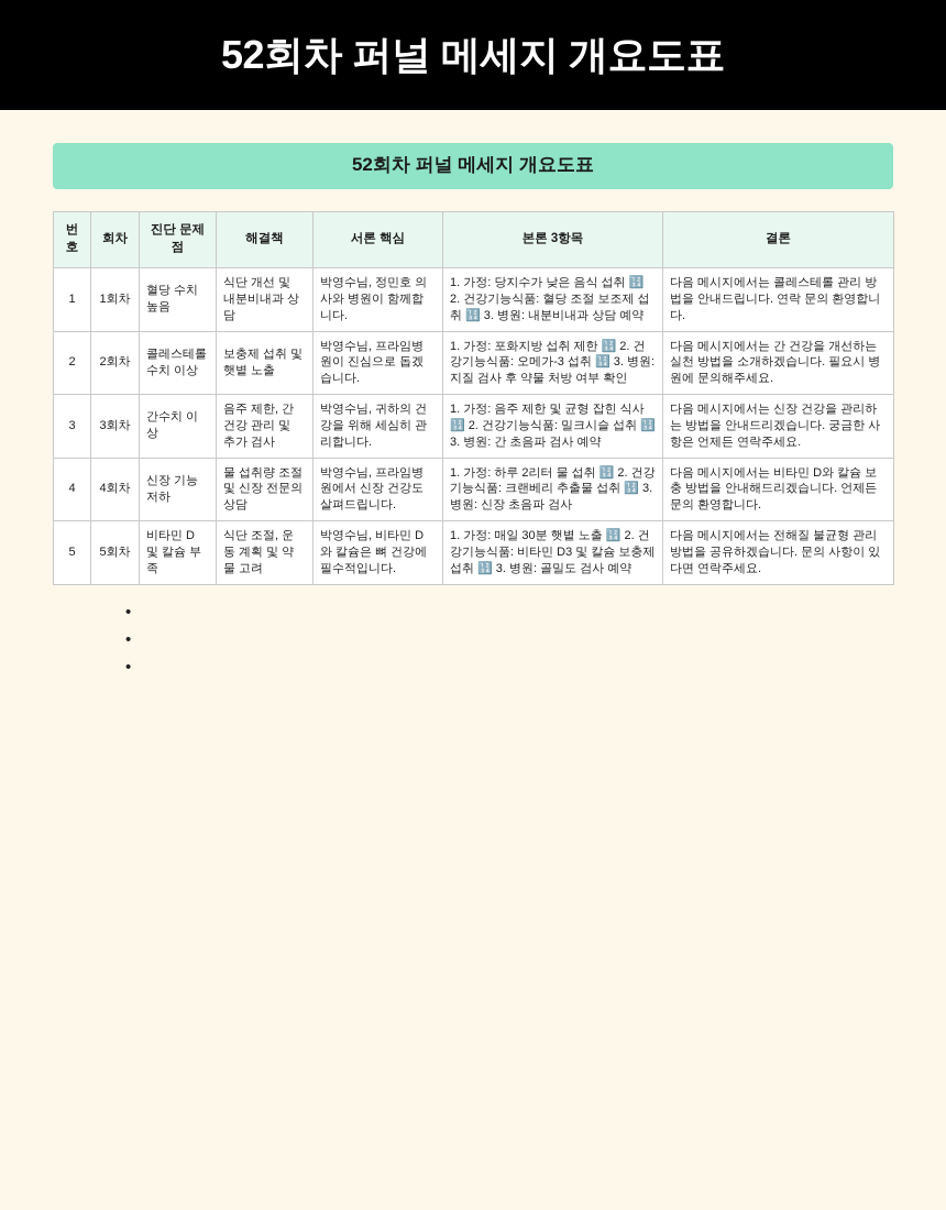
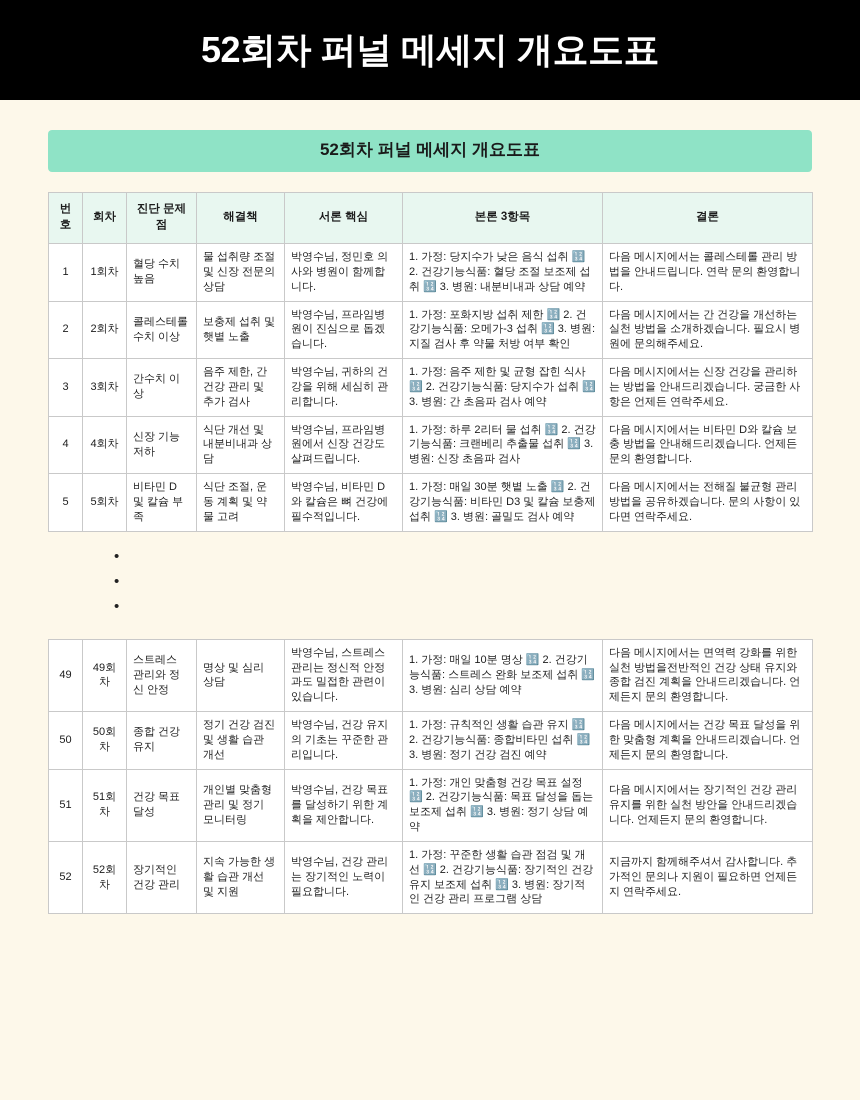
  52회차 퍼널 메세지 개요도표
  52회차 퍼널 메세지 개요도표
  번호	회차	진단 문제점	해결책	서론 핵심	본론 3항목	결론
- 1	1회차	혈당 수치 높음	식단 개선 및 내분비내과 상담	박영수님, 정민호 의사와 병원이 함께합니다.	1. 가정: 당지수가 낮은 음식 섭취 🔢 2. 건강기능식품: 혈당 조절 보조제 섭취 🔢 3. 병원: 내분비내과 상담 예약	다음 메시지에서는 콜레스테롤 관리 방법을 안내드립니다. 연락 문의 환영합니다.
+ 1	1회차	혈당 수치 높음	물 섭취량 조절 및 신장 전문의 상담	박영수님, 정민호 의사와 병원이 함께합니다.	1. 가정: 당지수가 낮은 음식 섭취 🔢 2. 건강기능식품: 혈당 조절 보조제 섭취 🔢 3. 병원: 내분비내과 상담 예약	다음 메시지에서는 콜레스테롤 관리 방법을 안내드립니다. 연락 문의 환영합니다.
  2	2회차	콜레스테롤 수치 이상	보충제 섭취 및 햇볕 노출	박영수님, 프라임병원이 진심으로 돕겠습니다.	1. 가정: 포화지방 섭취 제한 🔢 2. 건강기능식품: 오메가-3 섭취 🔢 3. 병원: 지질 검사 후 약물 처방 여부 확인	다음 메시지에서는 간 건강을 개선하는 실천 방법을 소개하겠습니다. 필요시 병원에 문의해주세요.
- 3	3회차	간수치 이상	음주 제한, 간 건강 관리 및 추가 검사	박영수님, 귀하의 건강을 위해 세심히 관리합니다.	1. 가정: 음주 제한 및 균형 잡힌 식사 🔢 2. 건강기능식품: 밀크시슬 섭취 🔢 3. 병원: 간 초음파 검사 예약	다음 메시지에서는 신장 건강을 관리하는 방법을 안내드리겠습니다. 궁금한 사항은 언제든 연락주세요.
+ 3	3회차	간수치 이상	음주 제한, 간 건강 관리 및 추가 검사	박영수님, 귀하의 건강을 위해 세심히 관리합니다.	1. 가정: 음주 제한 및 균형 잡힌 식사 🔢 2. 건강기능식품: 당지수가 섭취 🔢 3. 병원: 간 초음파 검사 예약	다음 메시지에서는 신장 건강을 관리하는 방법을 안내드리겠습니다. 궁금한 사항은 언제든 연락주세요.
- 4	4회차	신장 기능 저하	물 섭취량 조절 및 신장 전문의 상담	박영수님, 프라임병원에서 신장 건강도 살펴드립니다.	1. 가정: 하루 2리터 물 섭취 🔢 2. 건강기능식품: 크랜베리 추출물 섭취 🔢 3. 병원: 신장 초음파 검사	다음 메시지에서는 비타민 D와 칼슘 보충 방법을 안내해드리겠습니다. 언제든 문의 환영합니다.
+ 4	4회차	신장 기능 저하	식단 개선 및 내분비내과 상담	박영수님, 프라임병원에서 신장 건강도 살펴드립니다.	1. 가정: 하루 2리터 물 섭취 🔢 2. 건강기능식품: 크랜베리 추출물 섭취 🔢 3. 병원: 신장 초음파 검사	다음 메시지에서는 비타민 D와 칼슘 보충 방법을 안내해드리겠습니다. 언제든 문의 환영합니다.
  5	5회차	비타민 D 및 칼슘 부족	식단 조절, 운동 계획 및 약물 고려	박영수님, 비타민 D와 칼슘은 뼈 건강에 필수적입니다.	1. 가정: 매일 30분 햇볕 노출 🔢 2. 건강기능식품: 비타민 D3 및 칼슘 보충제 섭취 🔢 3. 병원: 골밀도 검사 예약	다음 메시지에서는 전해질 불균형 관리 방법을 공유하겠습니다. 문의 사항이 있다면 연락주세요.
+ 49	49회차	스트레스 관리와 정신 안정	명상 및 심리 상담	박영수님, 스트레스 관리는 정신적 안정과도 밀접한 관련이 있습니다.	1. 가정: 매일 10분 명상 🔢 2. 건강기능식품: 스트레스 완화 보조제 섭취 🔢 3. 병원: 심리 상담 예약	다음 메시지에서는 면역력 강화를 위한 실천 방법을전반적인 건강 상태 유지와 종합 검진 계획을 안내드리겠습니다. 언제든지 문의 환영합니다.
+ 50	50회차	종합 건강 유지	정기 건강 검진 및 생활 습관 개선	박영수님, 건강 유지의 기초는 꾸준한 관리입니다.	1. 가정: 규칙적인 생활 습관 유지 🔢 2. 건강기능식품: 종합비타민 섭취 🔢 3. 병원: 정기 건강 검진 예약	다음 메시지에서는 건강 목표 달성을 위한 맞춤형 계획을 안내드리겠습니다. 언제든지 문의 환영합니다.
+ 51	51회차	건강 목표 달성	개인별 맞춤형 관리 및 정기 모니터링	박영수님, 건강 목표를 달성하기 위한 계획을 제안합니다.	1. 가정: 개인 맞춤형 건강 목표 설정 🔢 2. 건강기능식품: 목표 달성을 돕는 보조제 섭취 🔢 3. 병원: 정기 상담 예약	다음 메시지에서는 장기적인 건강 관리 유지를 위한 실천 방안을 안내드리겠습니다. 언제든지 문의 환영합니다.
+ 52	52회차	장기적인 건강 관리	지속 가능한 생활 습관 개선 및 지원	박영수님, 건강 관리는 장기적인 노력이 필요합니다.	1. 가정: 꾸준한 생활 습관 점검 및 개선 🔢 2. 건강기능식품: 장기적인 건강 유지 보조제 섭취 🔢 3. 병원: 장기적인 건강 관리 프로그램 상담	지금까지 함께해주셔서 감사합니다. 추가적인 문의나 지원이 필요하면 언제든지 연락주세요.
